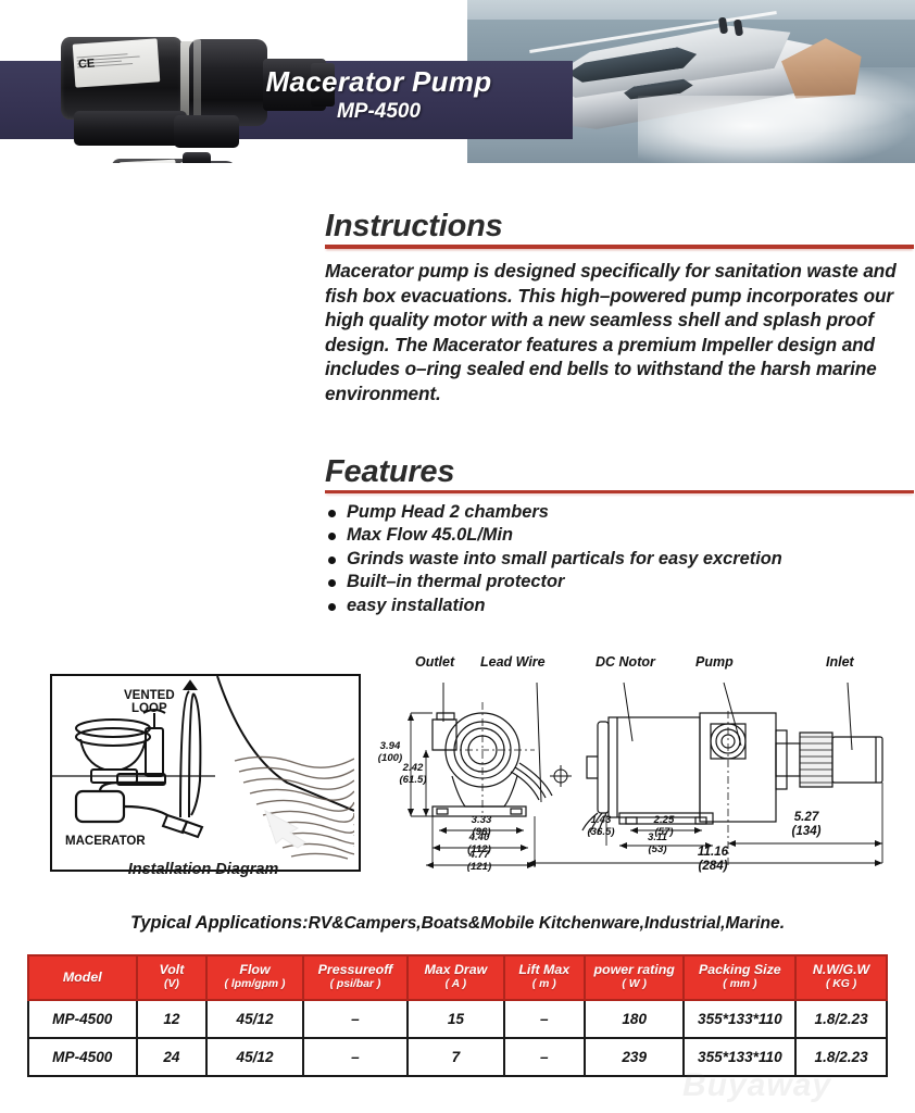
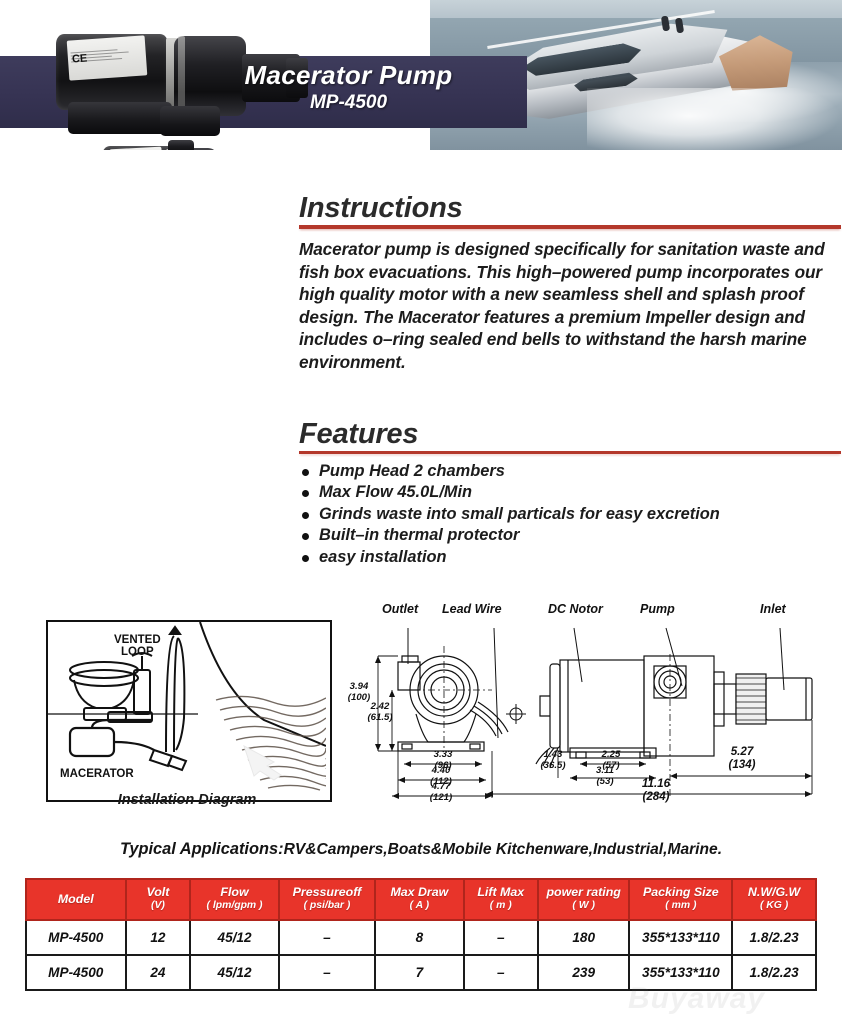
  Macerator Pump
  MP-4500
  Instructions
  Macerator pump is designed specifically for sanitation waste and fish box evacuations. This high–powered pump incorporates our high quality motor with a new seamless shell and splash proof design. The Macerator features a premium Impeller design and includes o–ring sealed end bells to withstand the harsh marine environment.
  Features
  Pump Head 2 chambers
  Max Flow 45.0L/Min
  Grinds waste into small particals for easy excretion
  Built–in thermal protector
  easy installation
  VENTED
  LOOP
  MACERATOR
  Installation Diagram
  Outlet
  Lead Wire
  DC Notor
  Pump
  Inlet
  3.94
  (100)
  2.42
  (61.5)
  3.33
  (96)
  4.40
  (112)
  4.77
  (121)
  2.25
  (57)
  3.11
  (53)
  1.43
  (36.5)
  5.27
  (134)
  11.16
  (284)
  Typical Applications:RV&Campers,Boats&Mobile Kitchenware,Industrial,Marine.
  Model	Volt (V)	Flow ( lpm/gpm )	Pressureoff ( psi/bar )	Max Draw ( A )	Lift Max ( m )	power rating ( W )	Packing Size ( mm )	N.W/G.W ( KG )
- MP-4500	12	45/12	–	15	–	180	355*133*110	1.8/2.23
+ MP-4500	12	45/12	–	8	–	180	355*133*110	1.8/2.23
  MP-4500	24	45/12	–	7	–	239	355*133*110	1.8/2.23
  Buyaway
